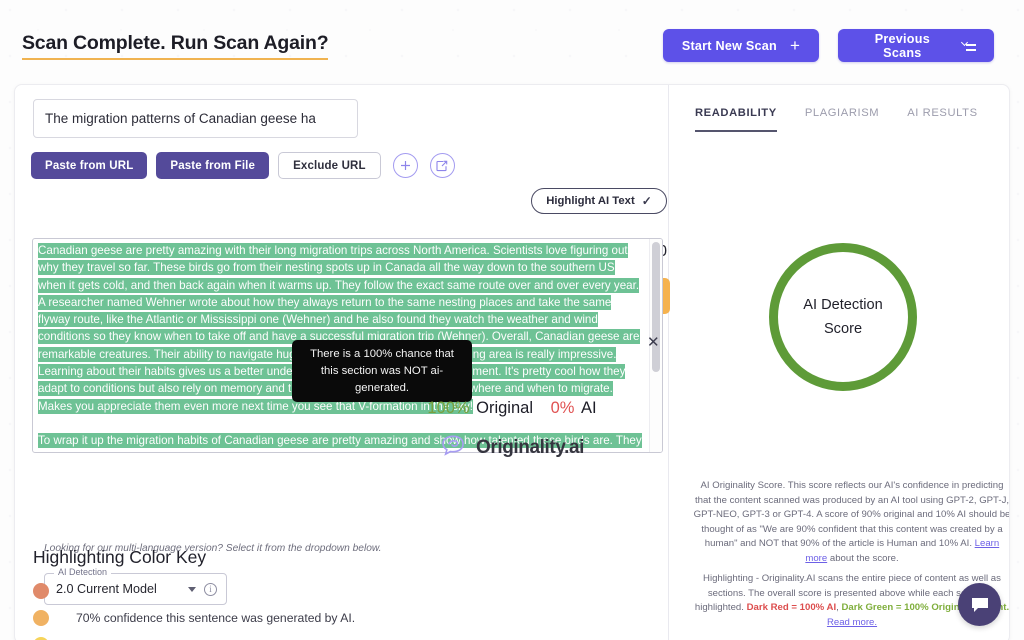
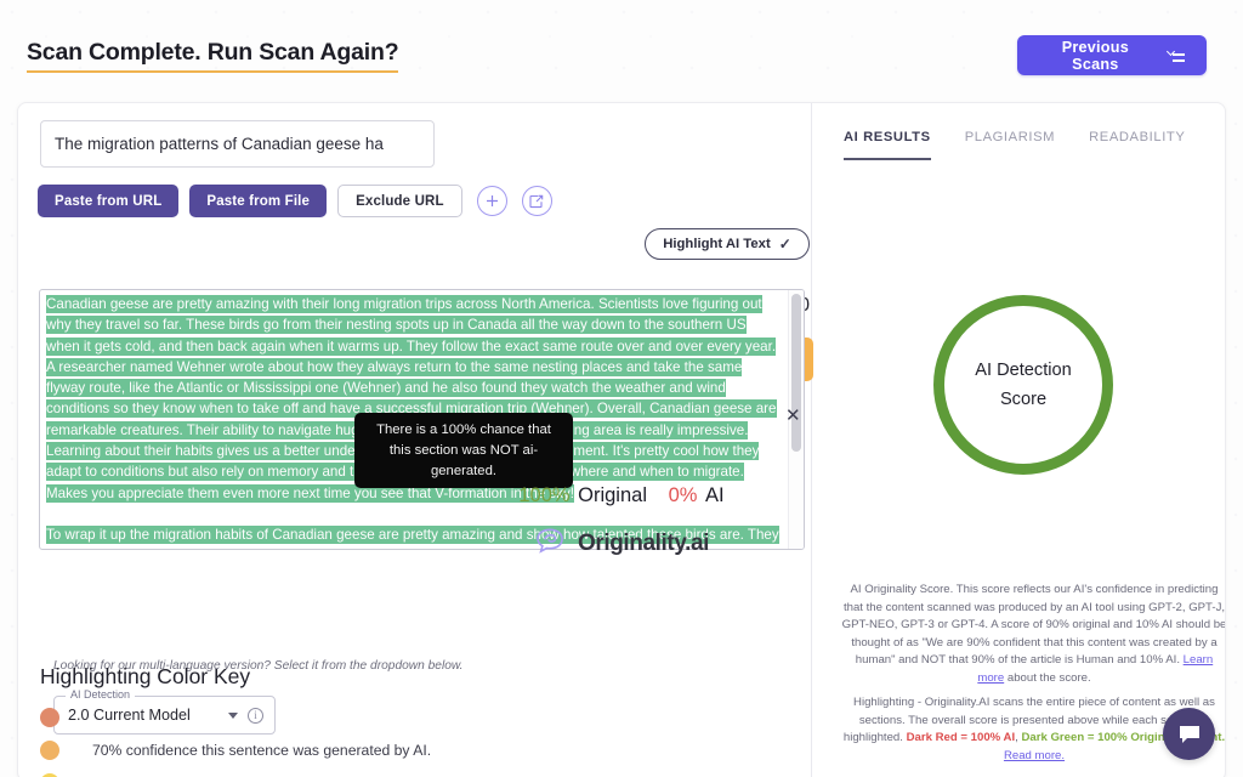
  Scan Complete. Run Scan Again?
- Start New Scan
- +
  Previous Scans
  The migration patterns of Canadian geese ha
  Paste from URL
  Paste from File
  Exclude URL
  Highlight AI Text
  ✓
  Canadian geese are pretty amazing with their long migration trips across North America. Scientists love figuring out why they travel so far. These birds go from their nesting spots up in Canada all the way down to the southern US when it gets cold, and then back again when it warms up. They follow the exact same route over and over every year. A researcher named Wehner wrote about how they always return to the same nesting places and take the same flyway route, like the Atlantic or Mississippi one (Wehner) and he also found they watch the weather and wind conditions so they know when to take off and have a successful migration trip (Wehner). Overall, Canadian geese are remarkable creatures. Their ability to navigate hung area is really impressive. Learning about their habits gives us a better undement. It's pretty cool how they adapt to conditions but also rely on memory and t where and when to migrate. Makes you appreciate them even more next time you see that V-formation in the sky! To wrap it up the migration habits of Canadian geese are pretty amazing and show how talented these birds are. They
  There is a 100% chance that this section was NOT ai-generated.
  ✕
  Looking for our multi-language version? Select it from the dropdown below.
  AI Detection
  2.0 Current Model
  i
  Highlighting Color Key
  70% confidence this sentence was generated by AI.
- READABILITY
+ AI RESULTS
  PLAGIARISM
- AI RESULTS
+ READABILITY
  AI Detection
  Score
  100% Original 0% AI
  Originality.ai
  AI Originality Score. This score reflects our AI's confidence in predicting that the content scanned was produced by an AI tool using GPT-2, GPT-J, GPT-NEO, GPT-3 or GPT-4. A score of 90% original and 10% AI should be thought of as "We are 90% confident that this content was created by a human" and NOT that 90% of the article is Human and 10% AI. Learn more about the score.
  Highlighting - Originality.AI scans the entire piece of content as well as sections. The overall score is presented above while each s highlighted. Dark Red = 100% AI, Dark Green = 100% Origint. Read more.
